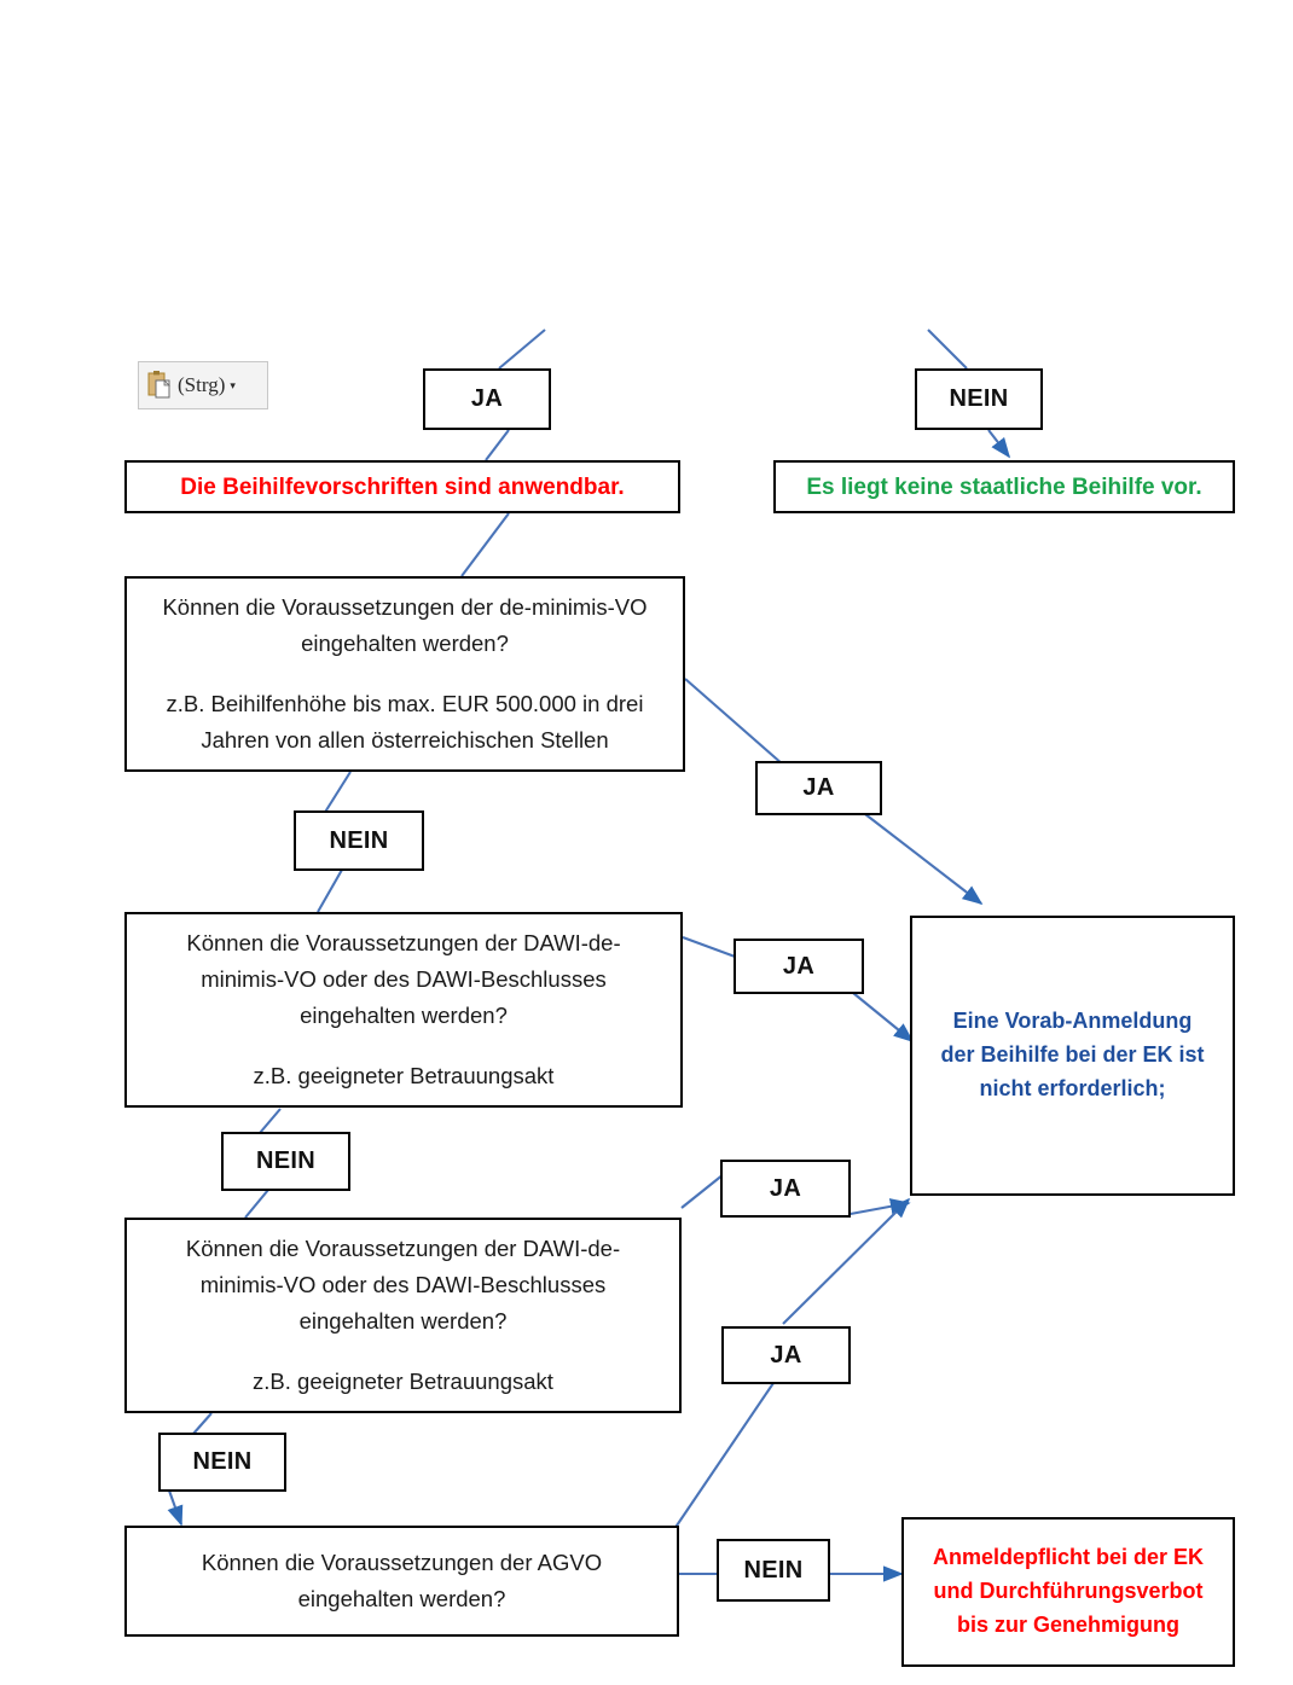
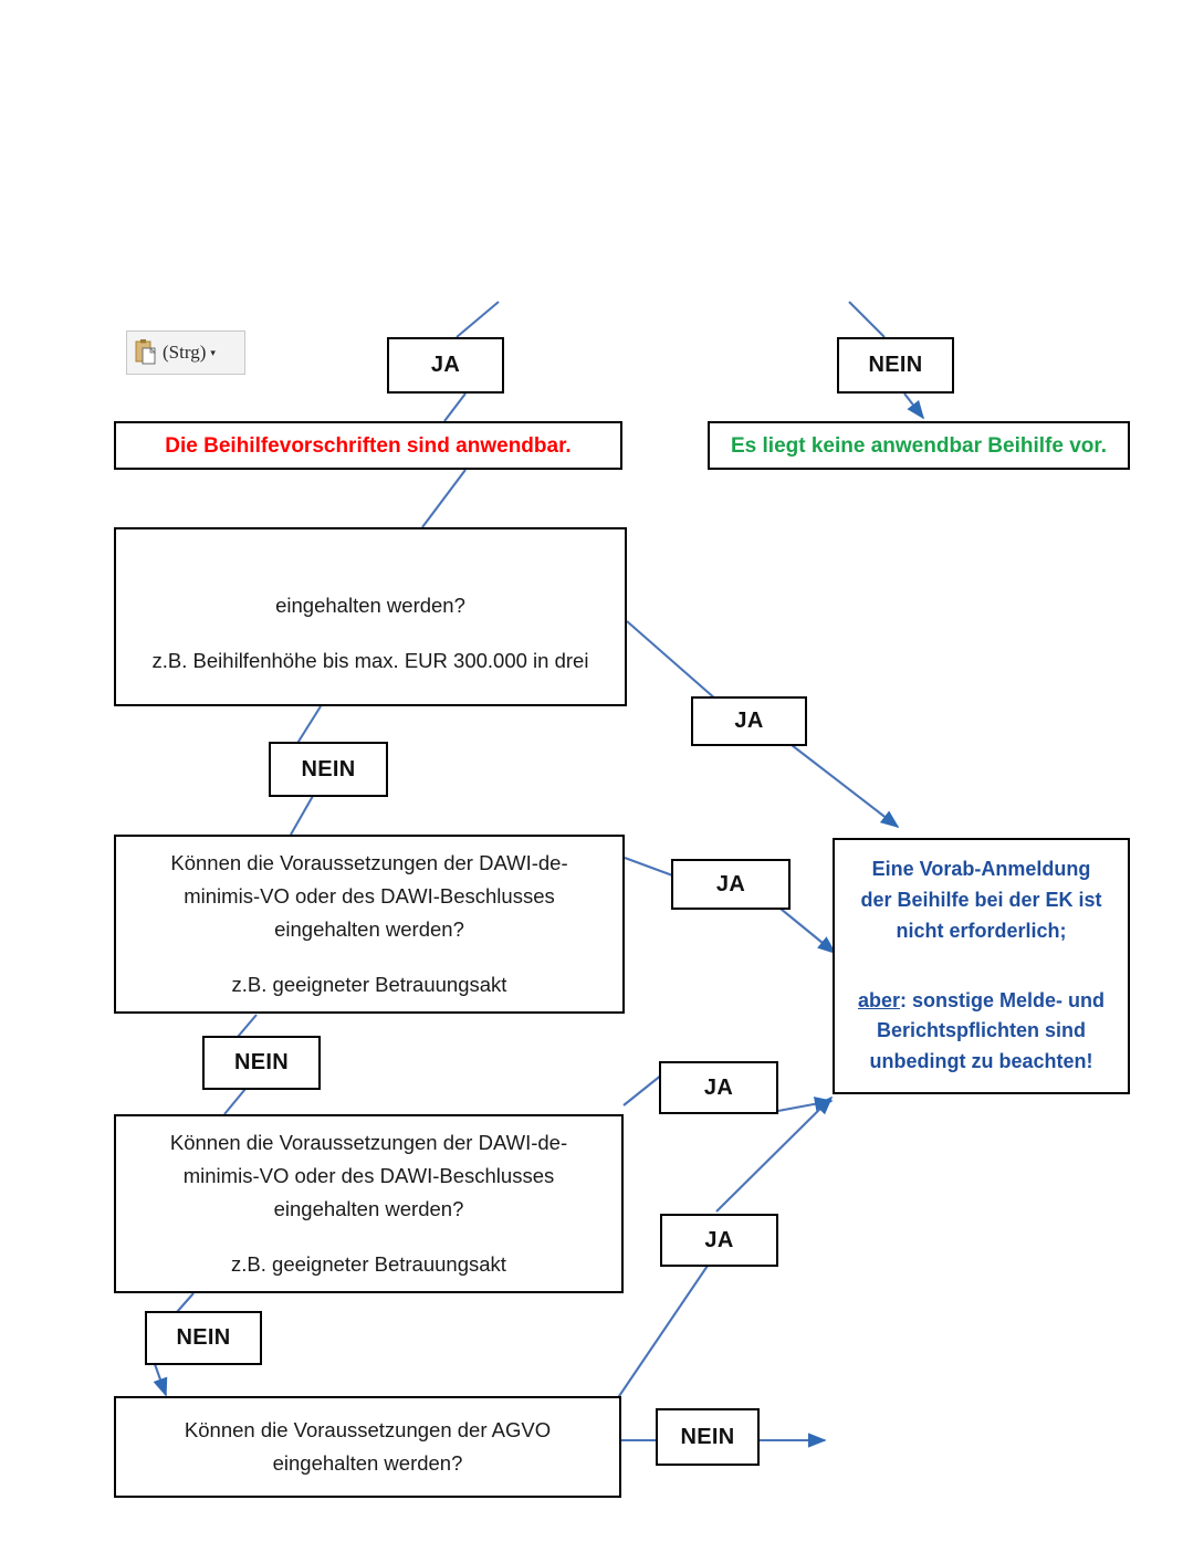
  (Strg)
  ▾
  JA
  NEIN
  Die Beihilfevorschriften sind anwendbar.
- Es liegt keine staatliche Beihilfe vor.
+ Es liegt keine anwendbar Beihilfe vor.
- Können die Voraussetzungen der de-minimis-VO
  eingehalten werden?
- z.B. Beihilfenhöhe bis max. EUR 500.000 in drei
+ z.B. Beihilfenhöhe bis max. EUR 300.000 in drei
- Jahren von allen österreichischen Stellen
  JA
  NEIN
  Können die Voraussetzungen der DAWI-de-
  minimis-VO oder des DAWI-Beschlusses
  eingehalten werden?
  z.B. geeigneter Betrauungsakt
  JA
  NEIN
  Eine Vorab-Anmeldung
  der Beihilfe bei der EK ist
  nicht erforderlich;
+ aber: sonstige Melde- und
+ Berichtspflichten sind
+ unbedingt zu beachten!
  JA
  Können die Voraussetzungen der DAWI-de-
  minimis-VO oder des DAWI-Beschlusses
  eingehalten werden?
  z.B. geeigneter Betrauungsakt
  JA
  NEIN
  Können die Voraussetzungen der AGVO
  eingehalten werden?
  NEIN
- Anmeldepflicht bei der EK
- und Durchführungsverbot
- bis zur Genehmigung
